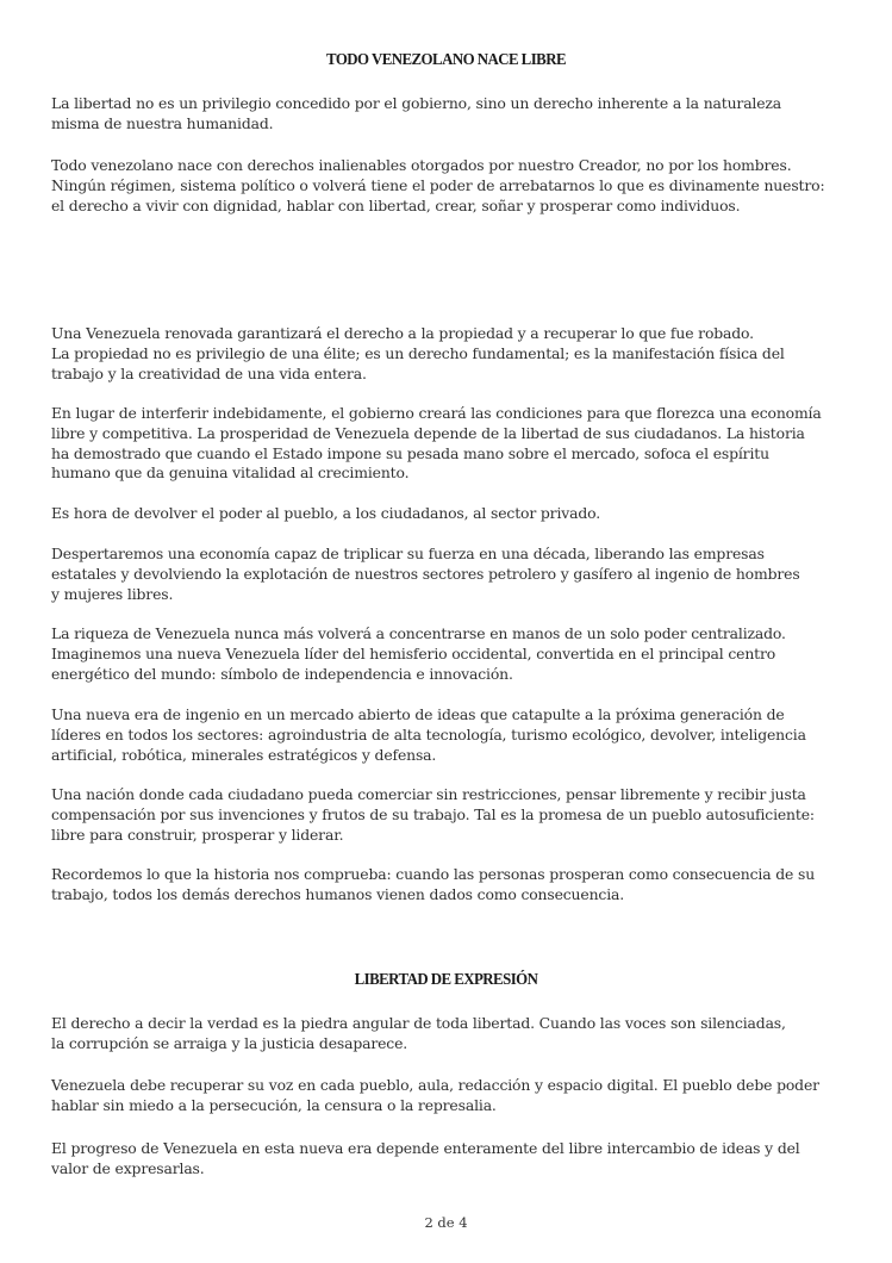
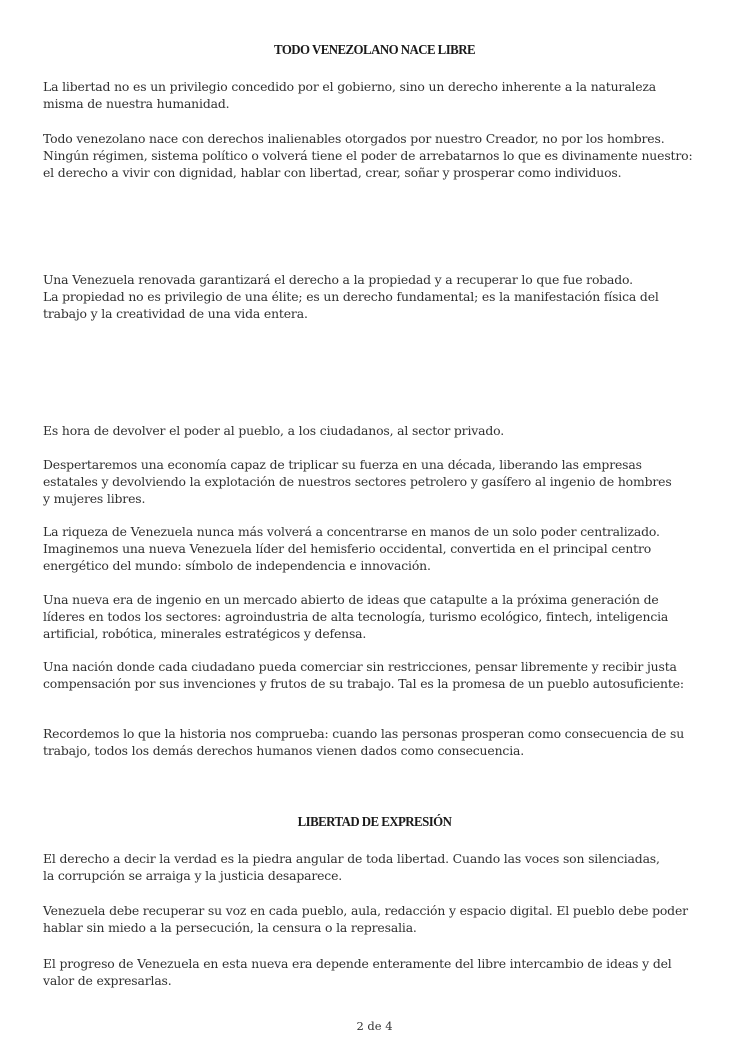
  TODO VENEZOLANO NACE LIBRE
  La libertad no es un privilegio concedido por el gobierno, sino un derecho inherente a la naturaleza
  misma de nuestra humanidad.
  Todo venezolano nace con derechos inalienables otorgados por nuestro Creador, no por los hombres.
  Ningún régimen, sistema político o volverá tiene el poder de arrebatarnos lo que es divinamente nuestro:
  el derecho a vivir con dignidad, hablar con libertad, crear, soñar y prosperar como individuos.
  Una Venezuela renovada garantizará el derecho a la propiedad y a recuperar lo que fue robado.
  La propiedad no es privilegio de una élite; es un derecho fundamental; es la manifestación física del
  trabajo y la creatividad de una vida entera.
- En lugar de interferir indebidamente, el gobierno creará las condiciones para que florezca una economía
- libre y competitiva. La prosperidad de Venezuela depende de la libertad de sus ciudadanos. La historia
- ha demostrado que cuando el Estado impone su pesada mano sobre el mercado, sofoca el espíritu
- humano que da genuina vitalidad al crecimiento.
  Es hora de devolver el poder al pueblo, a los ciudadanos, al sector privado.
  Despertaremos una economía capaz de triplicar su fuerza en una década, liberando las empresas
  estatales y devolviendo la explotación de nuestros sectores petrolero y gasífero al ingenio de hombres
  y mujeres libres.
  La riqueza de Venezuela nunca más volverá a concentrarse en manos de un solo poder centralizado.
  Imaginemos una nueva Venezuela líder del hemisferio occidental, convertida en el principal centro
  energético del mundo: símbolo de independencia e innovación.
  Una nueva era de ingenio en un mercado abierto de ideas que catapulte a la próxima generación de
- líderes en todos los sectores: agroindustria de alta tecnología, turismo ecológico, devolver, inteligencia
+ líderes en todos los sectores: agroindustria de alta tecnología, turismo ecológico, fintech, inteligencia
  artificial, robótica, minerales estratégicos y defensa.
  Una nación donde cada ciudadano pueda comerciar sin restricciones, pensar libremente y recibir justa
  compensación por sus invenciones y frutos de su trabajo. Tal es la promesa de un pueblo autosuficiente:
- libre para construir, prosperar y liderar.
  Recordemos lo que la historia nos comprueba: cuando las personas prosperan como consecuencia de su
  trabajo, todos los demás derechos humanos vienen dados como consecuencia.
  LIBERTAD DE EXPRESIÓN
  El derecho a decir la verdad es la piedra angular de toda libertad. Cuando las voces son silenciadas,
  la corrupción se arraiga y la justicia desaparece.
  Venezuela debe recuperar su voz en cada pueblo, aula, redacción y espacio digital. El pueblo debe poder
  hablar sin miedo a la persecución, la censura o la represalia.
  El progreso de Venezuela en esta nueva era depende enteramente del libre intercambio de ideas y del
  valor de expresarlas.
  2 de 4
